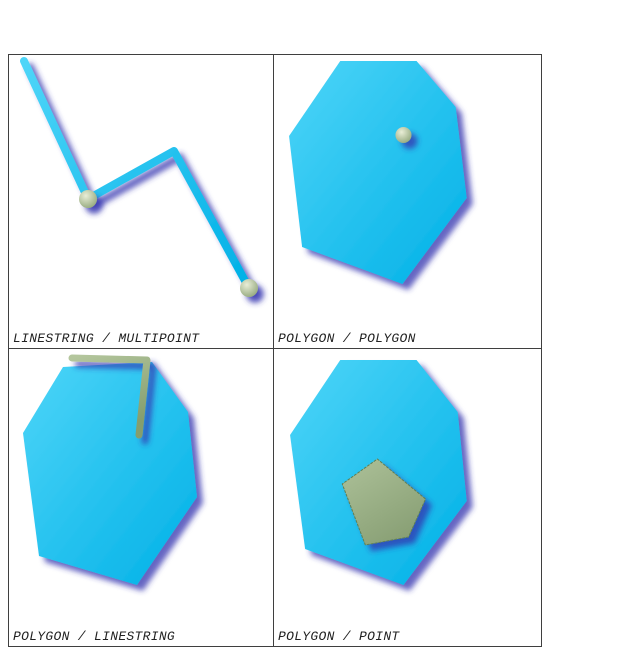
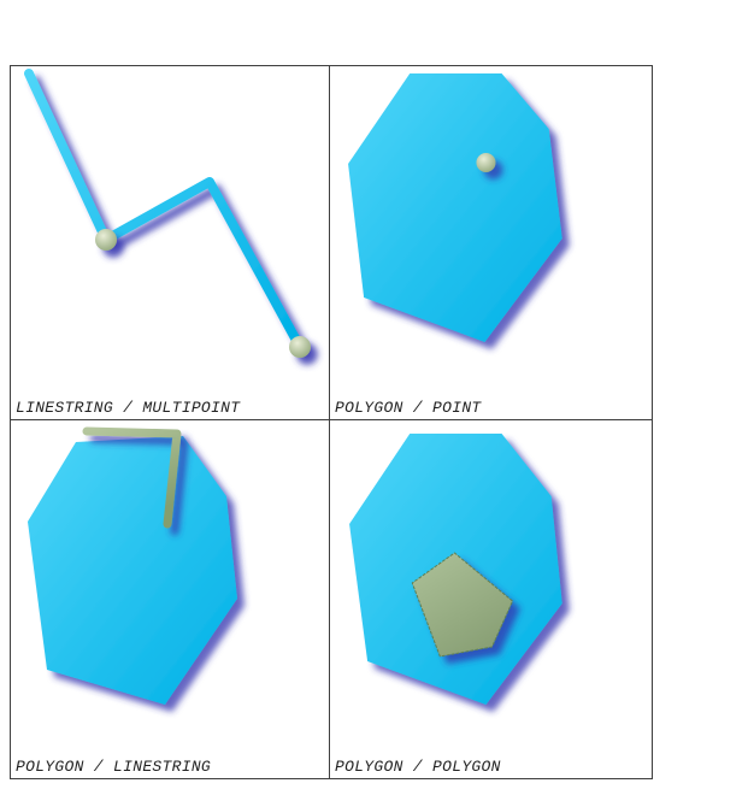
  LINESTRING / MULTIPOINT
- POLYGON / POLYGON
+ POLYGON / POINT
  POLYGON / LINESTRING
- POLYGON / POINT
+ POLYGON / POLYGON
